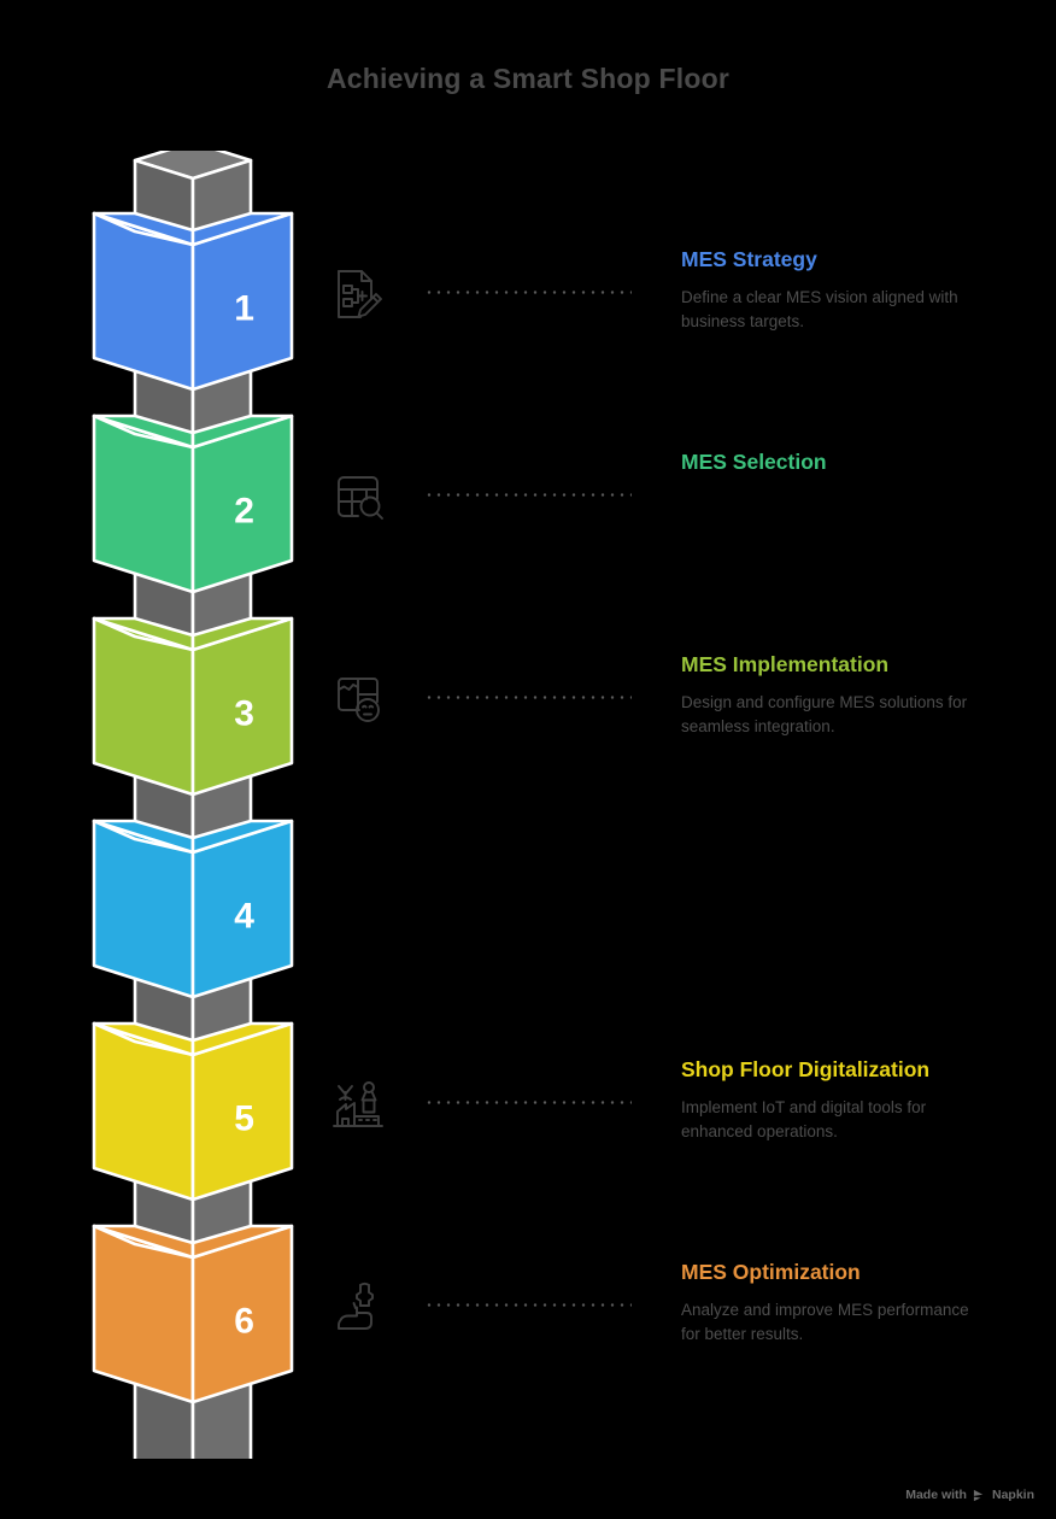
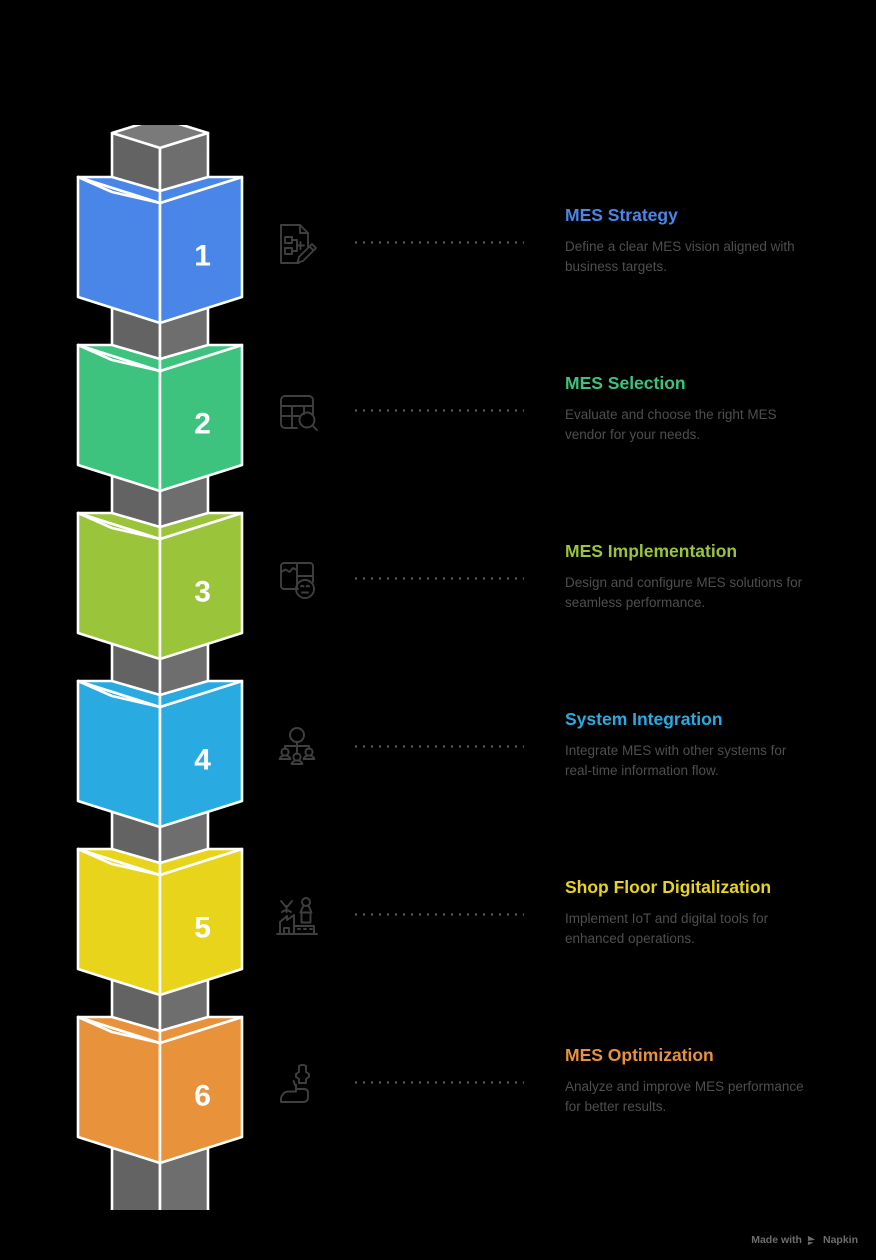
- Achieving a Smart Shop Floor
  1
  2
  3
  4
  5
  6
  MES Strategy
  Define a clear MES vision aligned with business targets.
  MES Selection
+ Evaluate and choose the right MES vendor for your needs.
  MES Implementation
- Design and configure MES solutions for seamless integration.
+ Design and configure MES solutions for seamless performance.
+ System Integration
+ Integrate MES with other systems for real-time information flow.
  Shop Floor Digitalization
  Implement IoT and digital tools for enhanced operations.
  MES Optimization
  Analyze and improve MES performance for better results.
  Made with
  Napkin
